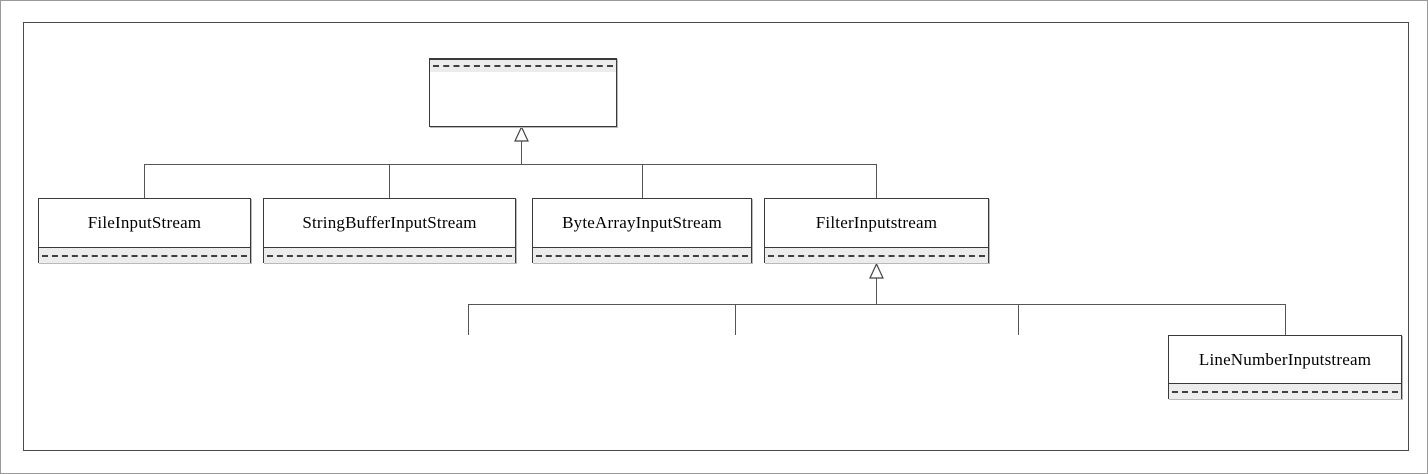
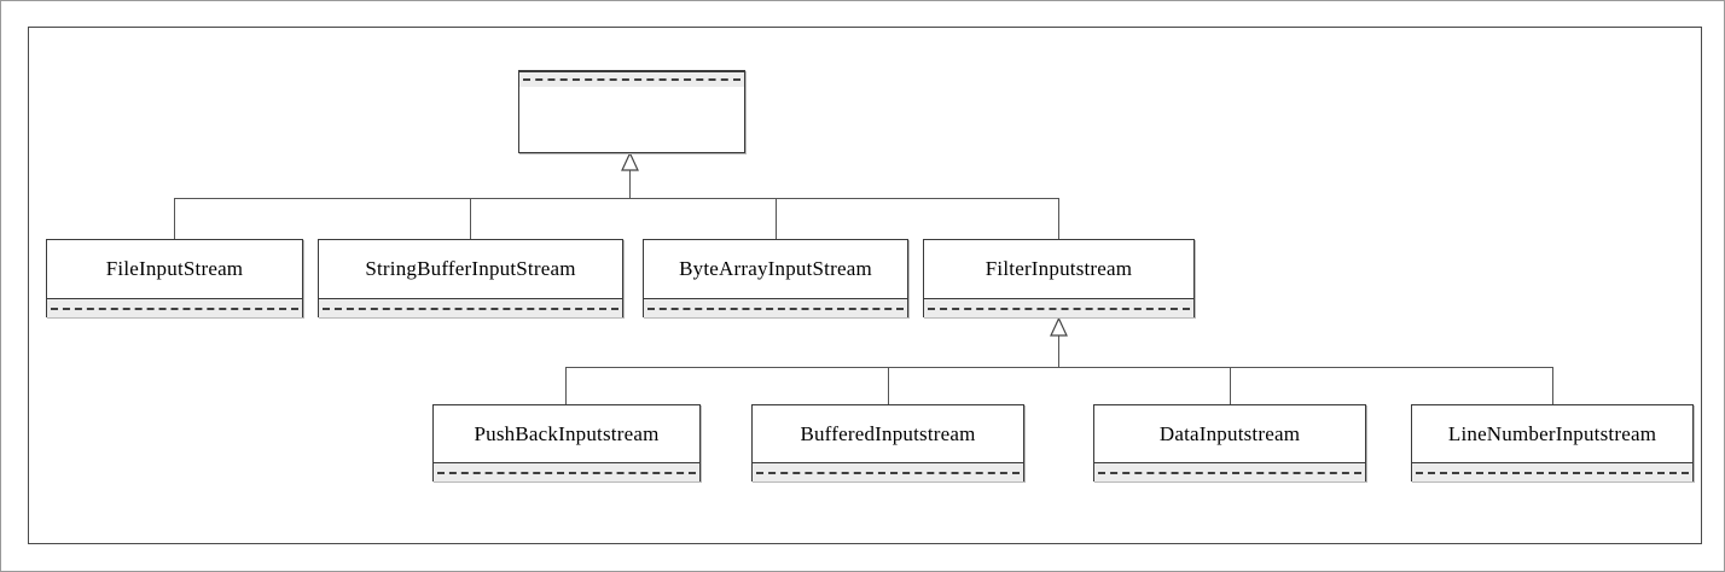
  FileInputStream
  StringBufferInputStream
  ByteArrayInputStream
  FilterInputstream
+ PushBackInputstream
+ BufferedInputstream
+ DataInputstream
  LineNumberInputstream
